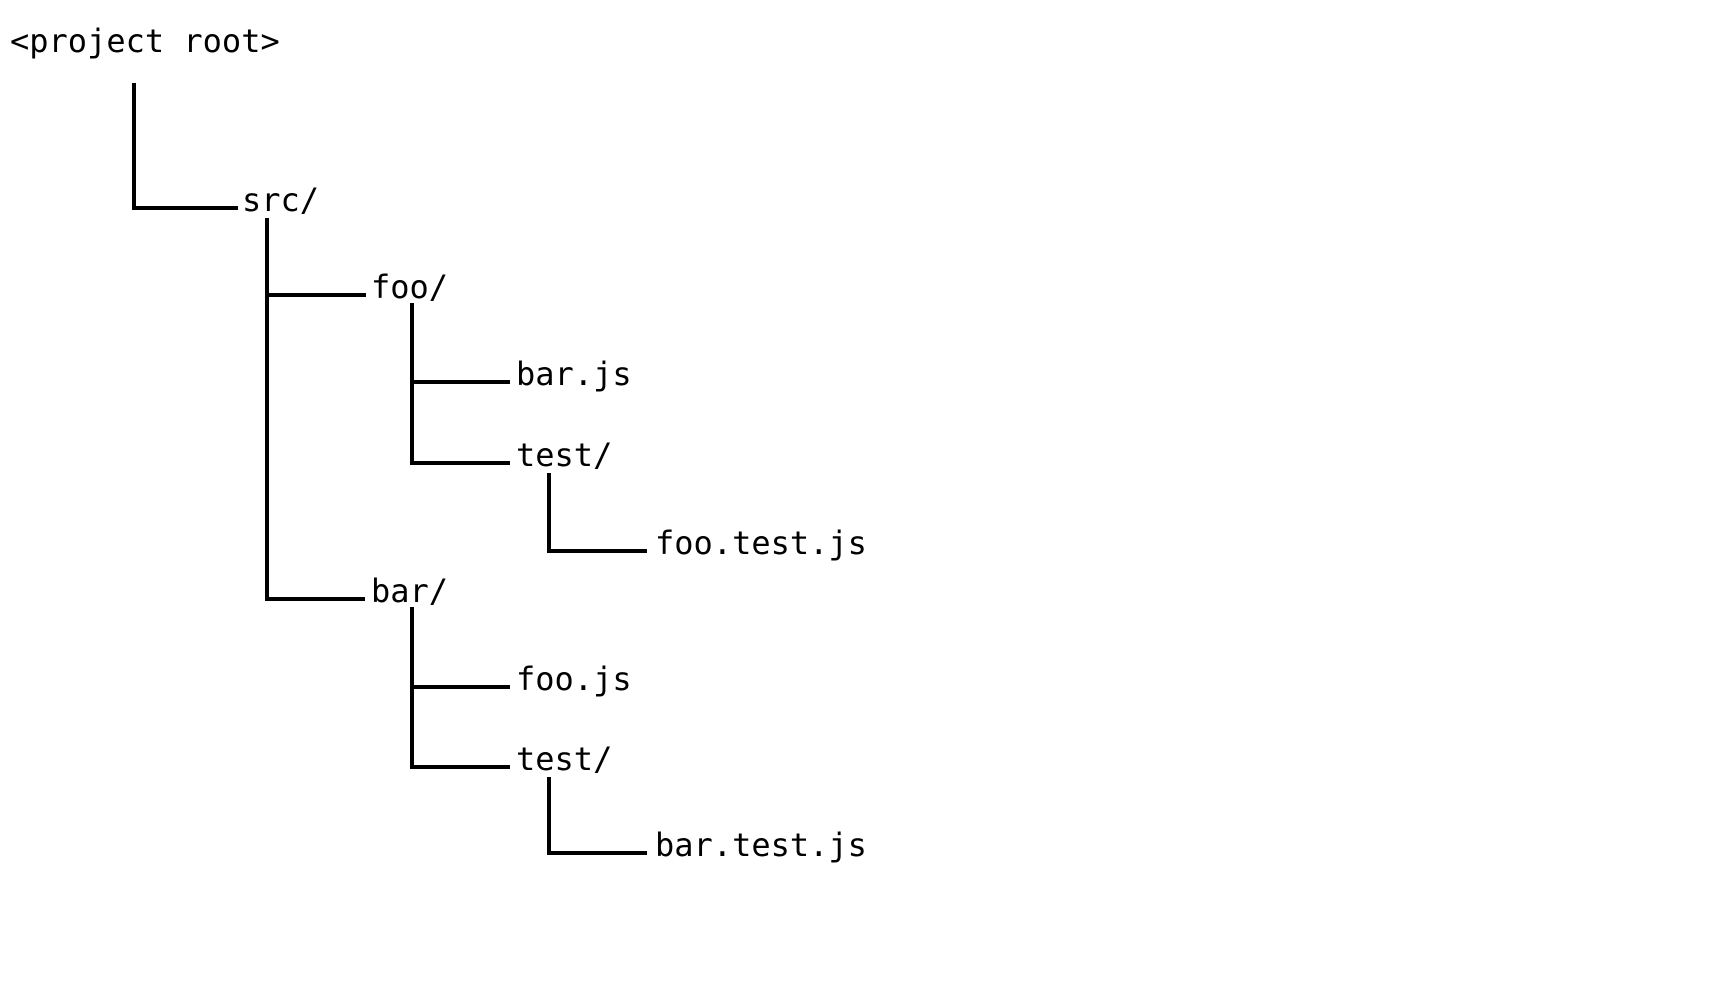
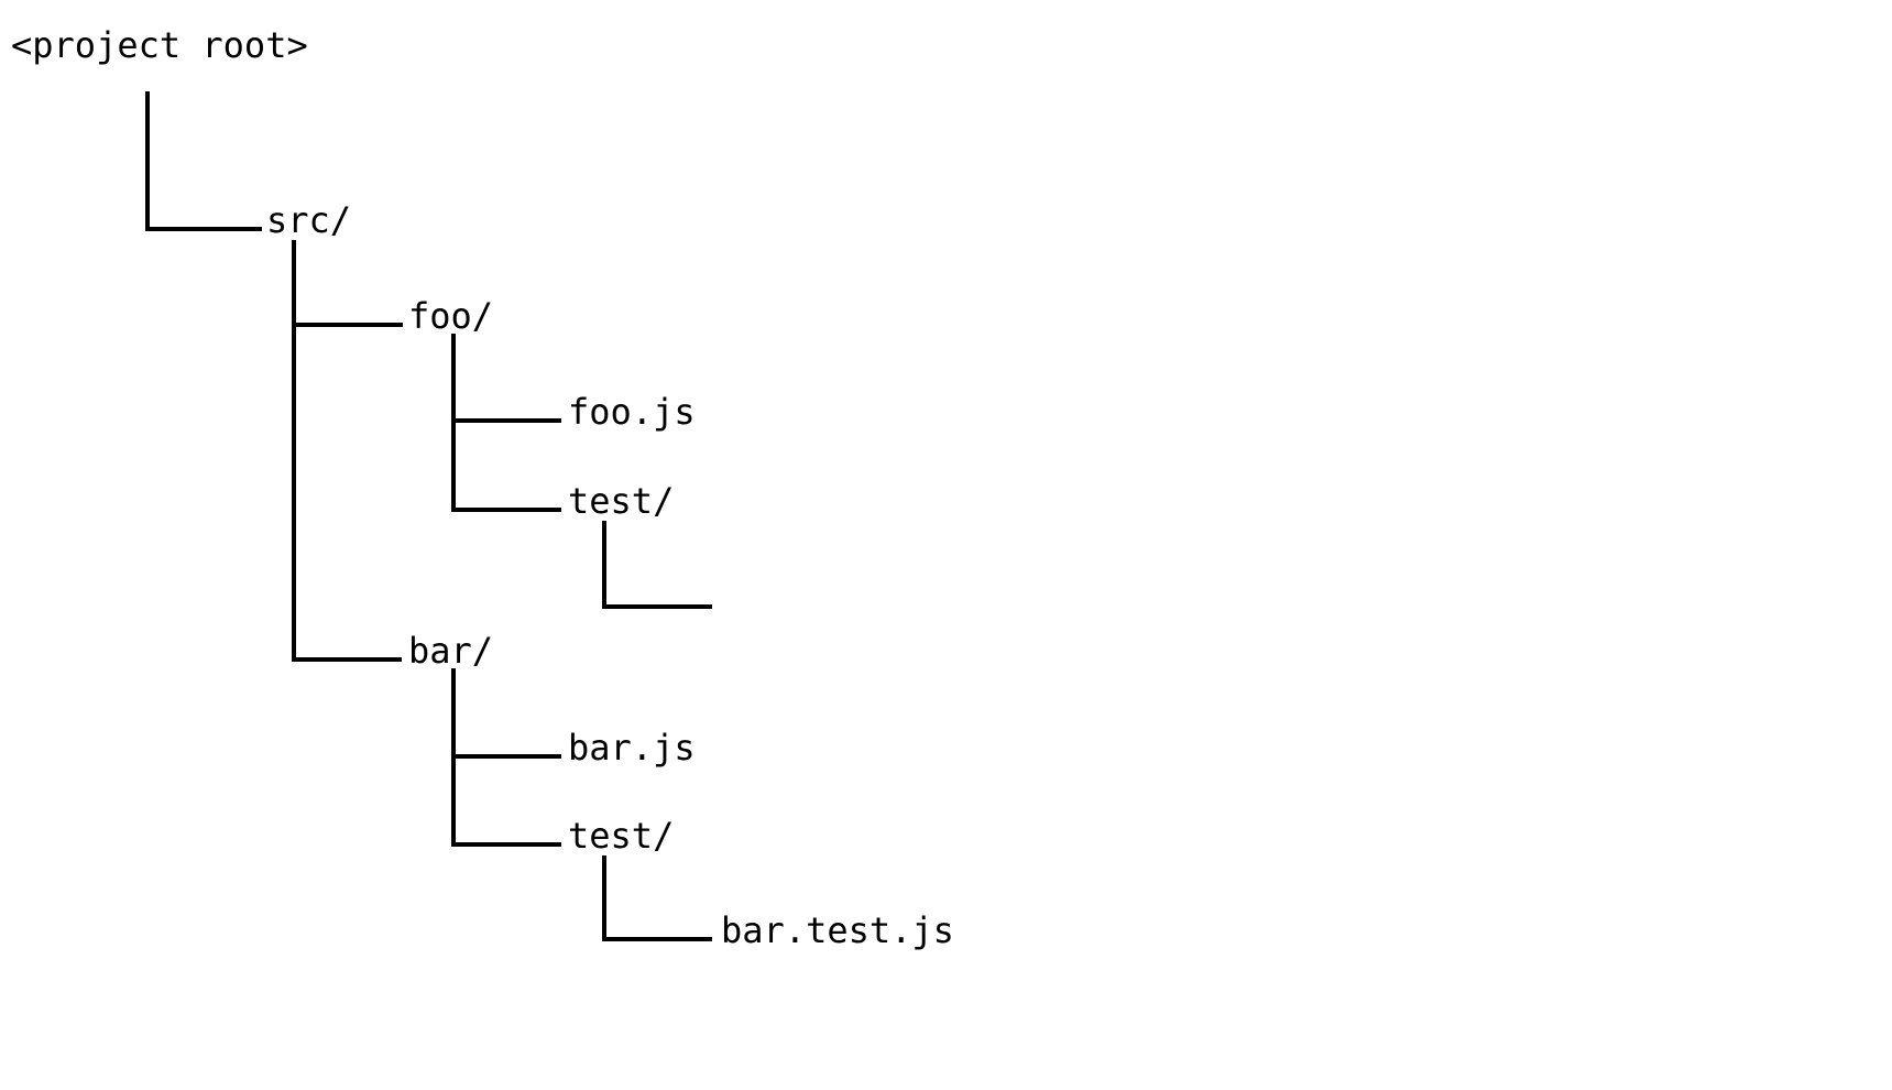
  <project root>
  src/
  foo/
- bar.js
+ foo.js
  test/
- foo.test.js
  bar/
- foo.js
+ bar.js
  test/
  bar.test.js
